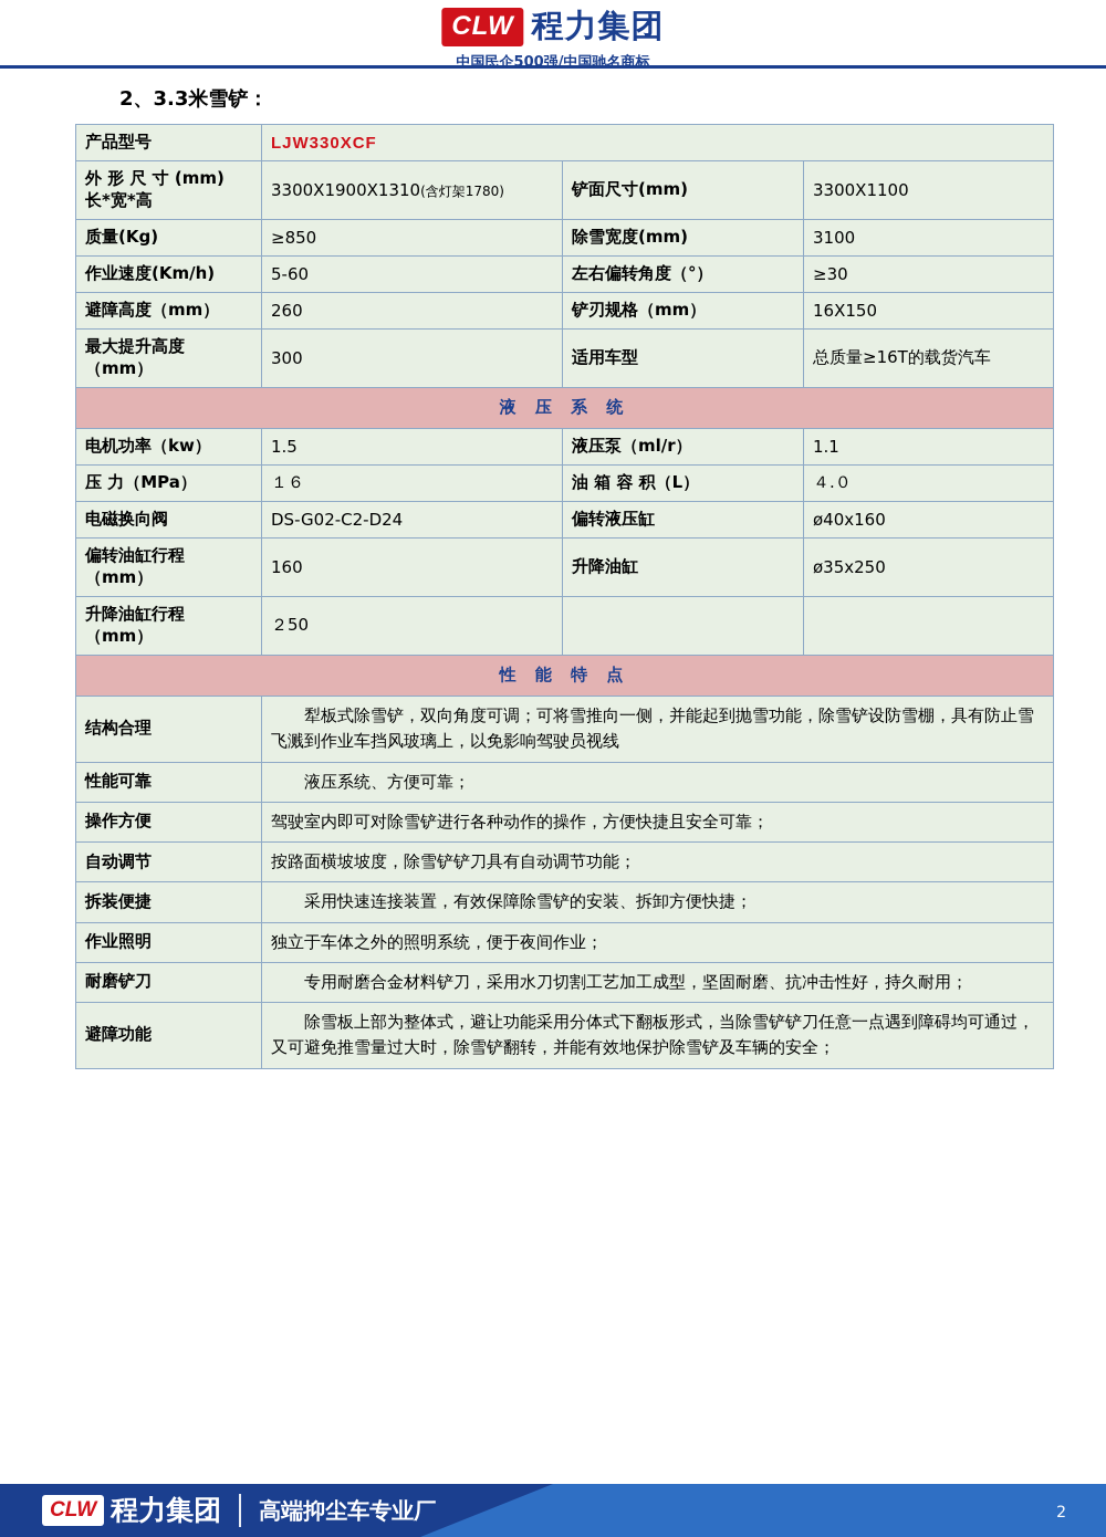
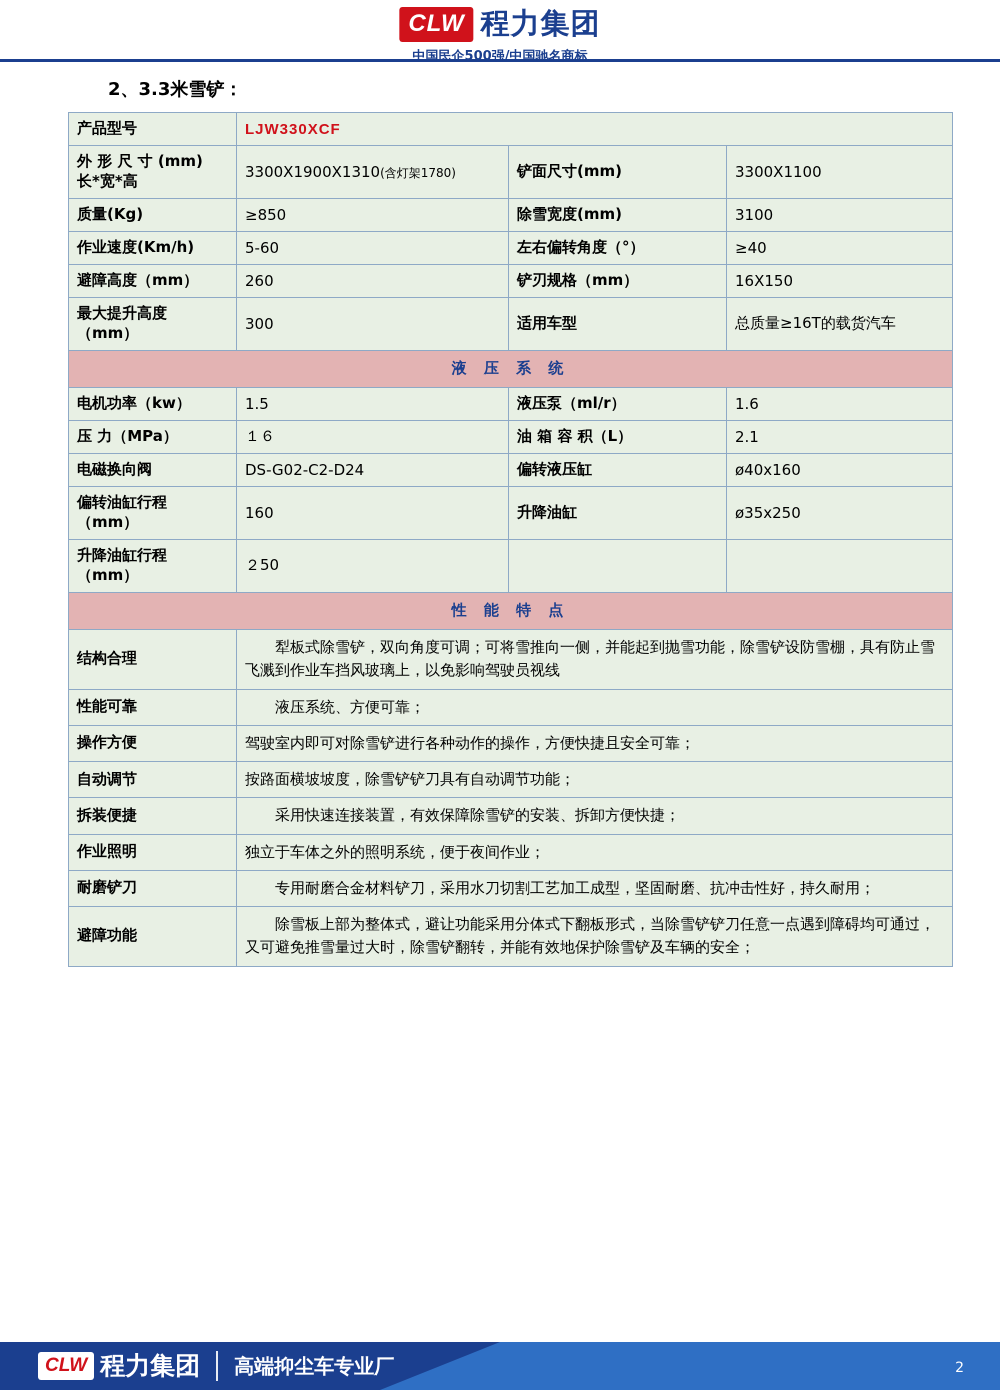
  CLW
  程力集团
  中国民企500强/中国驰名商标
  2、3.3米雪铲：
  产品型号	LJW330XCF
  外 形 尺 寸 (mm) 长*宽*高	3300X1900X1310(含灯架1780)	铲面尺寸(mm)	3300X1100
  质量(Kg)	≥850	除雪宽度(mm)	3100
- 作业速度(Km/h)	5-60	左右偏转角度（°）	≥30
+ 作业速度(Km/h)	5-60	左右偏转角度（°）	≥40
  避障高度（mm）	260	铲刃规格（mm）	16X150
  最大提升高度（mm）	300	适用车型	总质量≥16T的载货汽车
  液 压 系 统
- 电机功率（kw）	1.5	液压泵（ml/r）	1.1
+ 电机功率（kw）	1.5	液压泵（ml/r）	1.6
- 压 力（MPa）	１６	油 箱 容 积（L）	４.０
+ 压 力（MPa）	１６	油 箱 容 积（L）	2.1
  电磁换向阀	DS-G02-C2-D24	偏转液压缸	ø40x160
  偏转油缸行程（mm）	160	升降油缸	ø35x250
  升降油缸行程（mm）	２50
  性 能 特 点
  结构合理	犁板式除雪铲，双向角度可调；可将雪推向一侧，并能起到抛雪功能，除雪铲设防雪棚，具有防止雪飞溅到作业车挡风玻璃上，以免影响驾驶员视线
  性能可靠	液压系统、方便可靠；
  操作方便	驾驶室内即可对除雪铲进行各种动作的操作，方便快捷且安全可靠；
  自动调节	按路面横坡坡度，除雪铲铲刀具有自动调节功能；
  拆装便捷	采用快速连接装置，有效保障除雪铲的安装、拆卸方便快捷；
  作业照明	独立于车体之外的照明系统，便于夜间作业；
  耐磨铲刀	专用耐磨合金材料铲刀，采用水刀切割工艺加工成型，坚固耐磨、抗冲击性好，持久耐用；
  避障功能	除雪板上部为整体式，避让功能采用分体式下翻板形式，当除雪铲铲刀任意一点遇到障碍均可通过，又可避免推雪量过大时，除雪铲翻转，并能有效地保护除雪铲及车辆的安全；
  CLW
  程力集团
  高端抑尘车专业厂
  2
